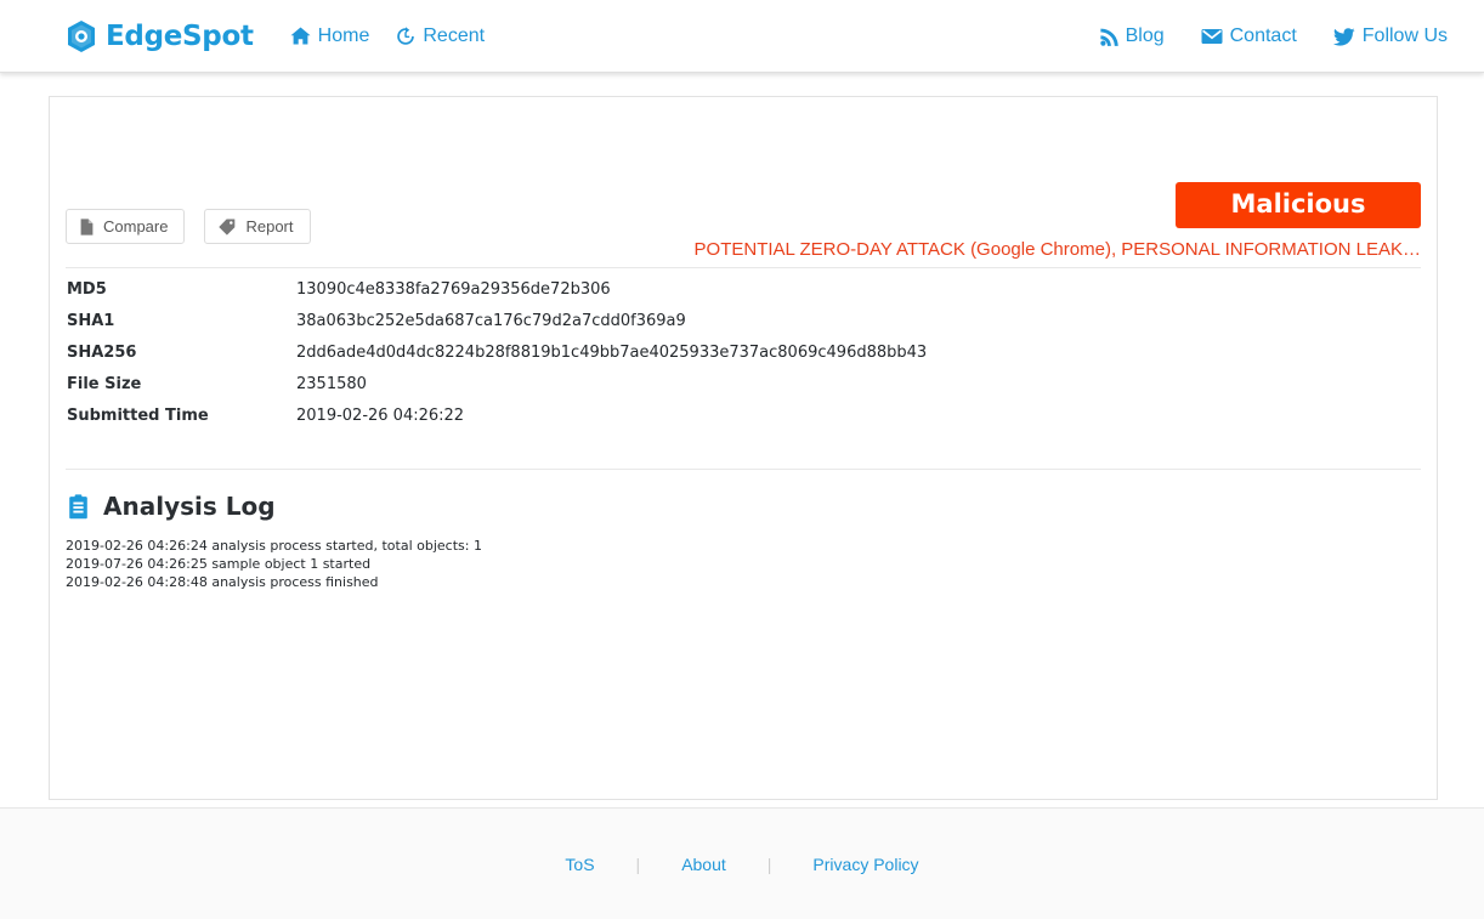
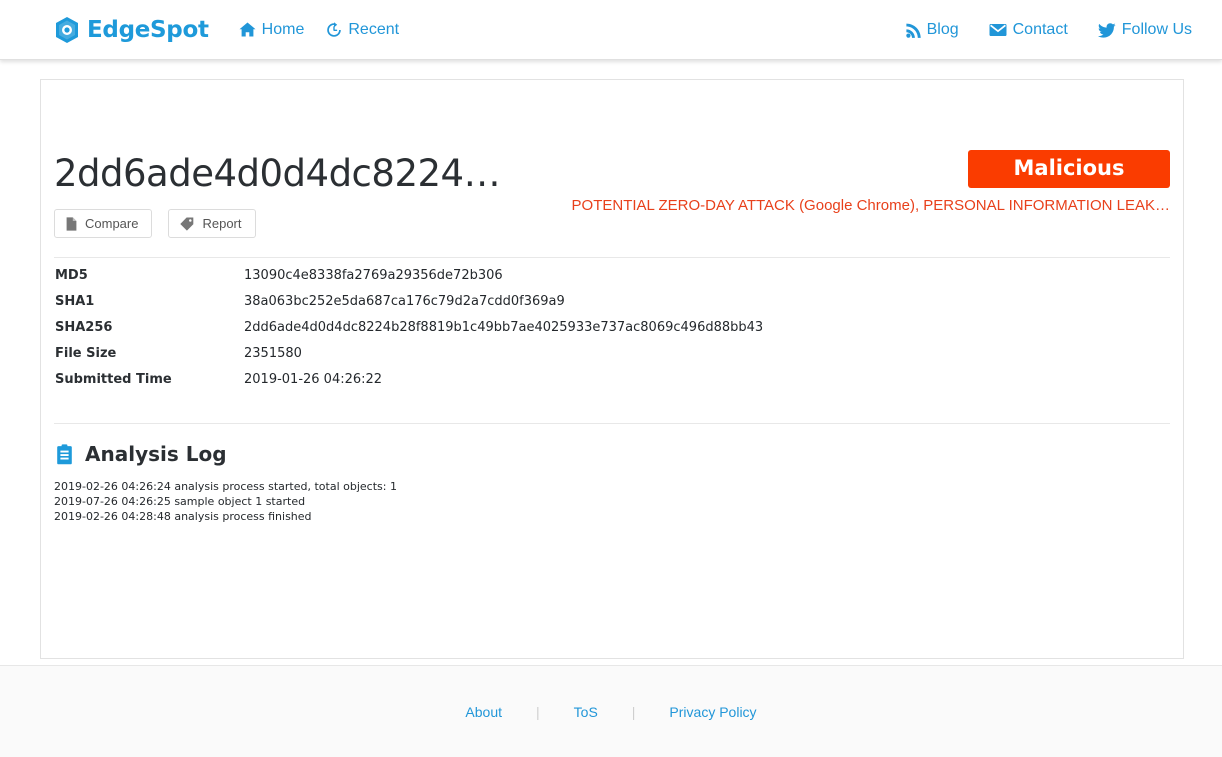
  EdgeSpot
  Home
  Recent
  Blog
  Contact
  Follow Us
+ 2dd6ade4d0d4dc8224…
  Compare
  Report
  Malicious
  POTENTIAL ZERO-DAY ATTACK (Google Chrome), PERSONAL INFORMATION LEAK…
  MD5	13090c4e8338fa2769a29356de72b306
  SHA1	38a063bc252e5da687ca176c79d2a7cdd0f369a9
  SHA256	2dd6ade4d0d4dc8224b28f8819b1c49bb7ae4025933e737ac8069c496d88bb43
  File Size	2351580
- Submitted Time	2019-02-26 04:26:22
+ Submitted Time	2019-01-26 04:26:22
  Analysis Log
  2019-02-26 04:26:24 analysis process started, total objects: 1
  2019-07-26 04:26:25 sample object 1 started
  2019-02-26 04:28:48 analysis process finished
- ToS
+ About
  |
- About
+ ToS
  |
  Privacy Policy
